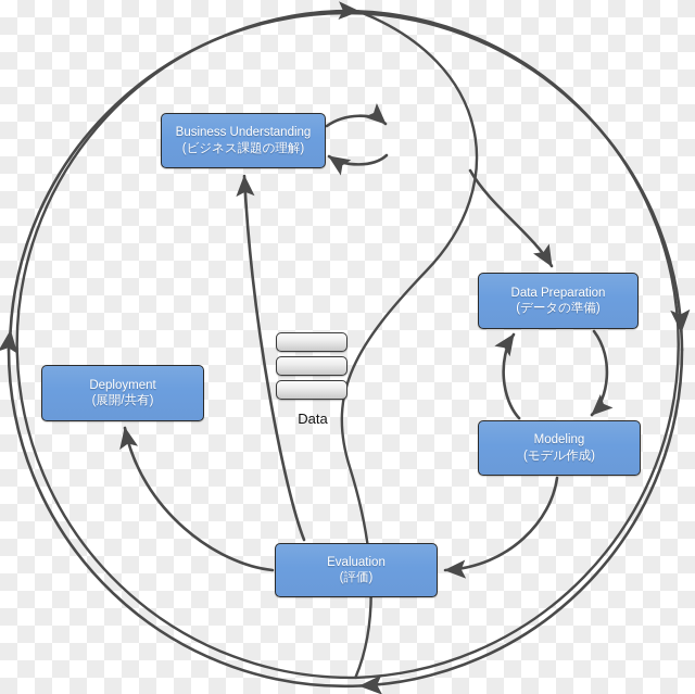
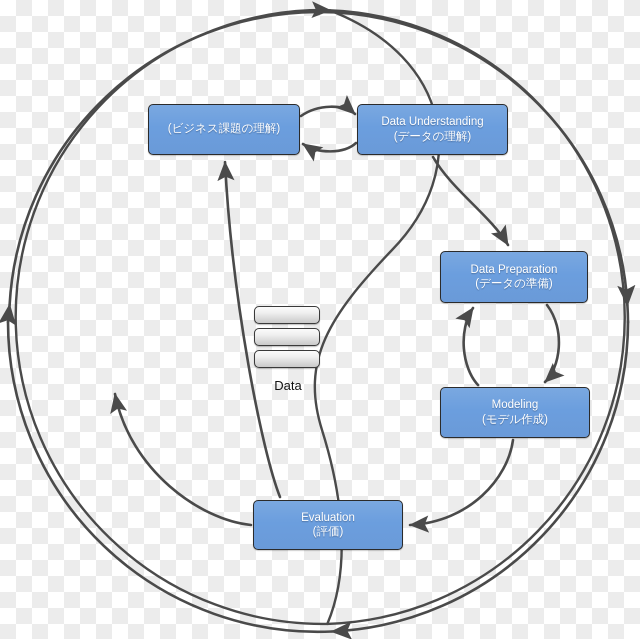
- Business Understanding
  (ビジネス課題の理解)
+ Data Understanding
+ (データの理解)
  Data Preparation
  (データの準備)
  Modeling
  (モデル作成)
- Deployment
- (展開/共有)
  Evaluation
  (評価)
  Data
